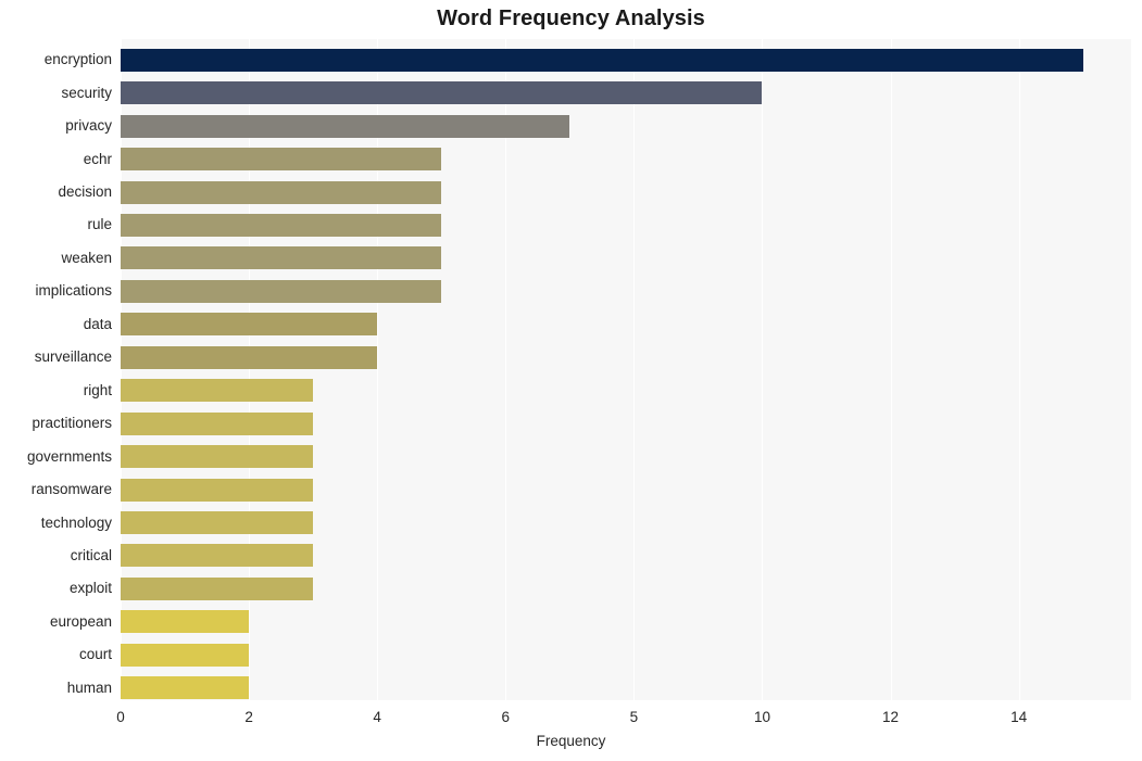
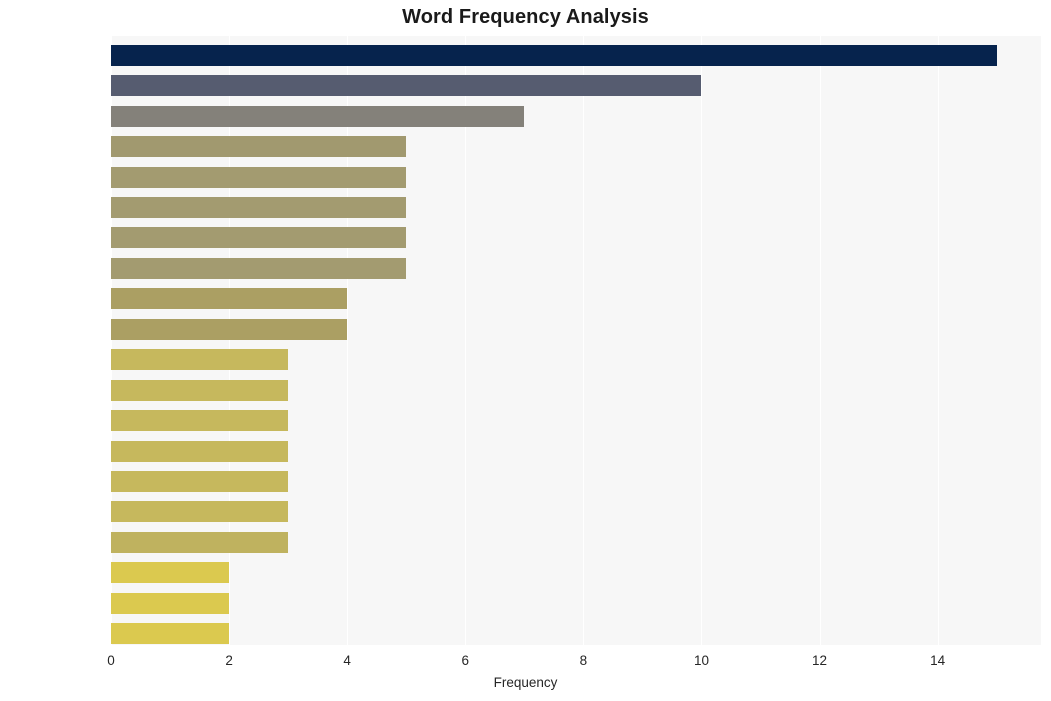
  Word Frequency Analysis
- encryption
- security
- privacy
- echr
- decision
- rule
- weaken
- implications
- data
- surveillance
- right
- practitioners
- governments
- ransomware
- technology
- critical
- exploit
- european
- court
- human
  0
  2
  4
  6
- 5
+ 8
  10
  12
  14
  Frequency
